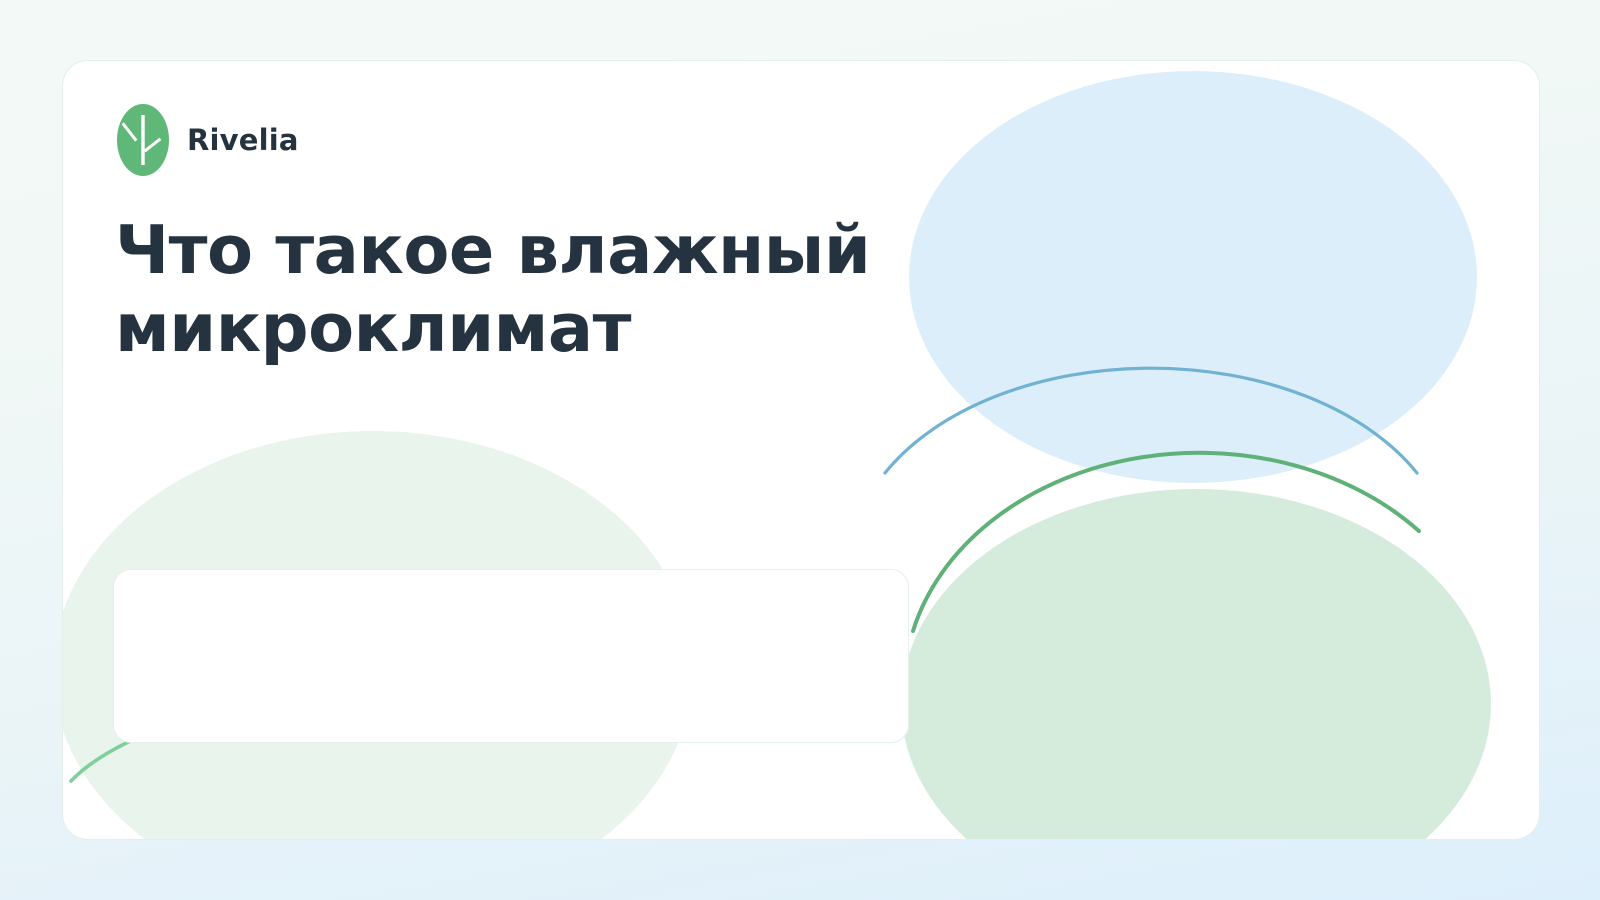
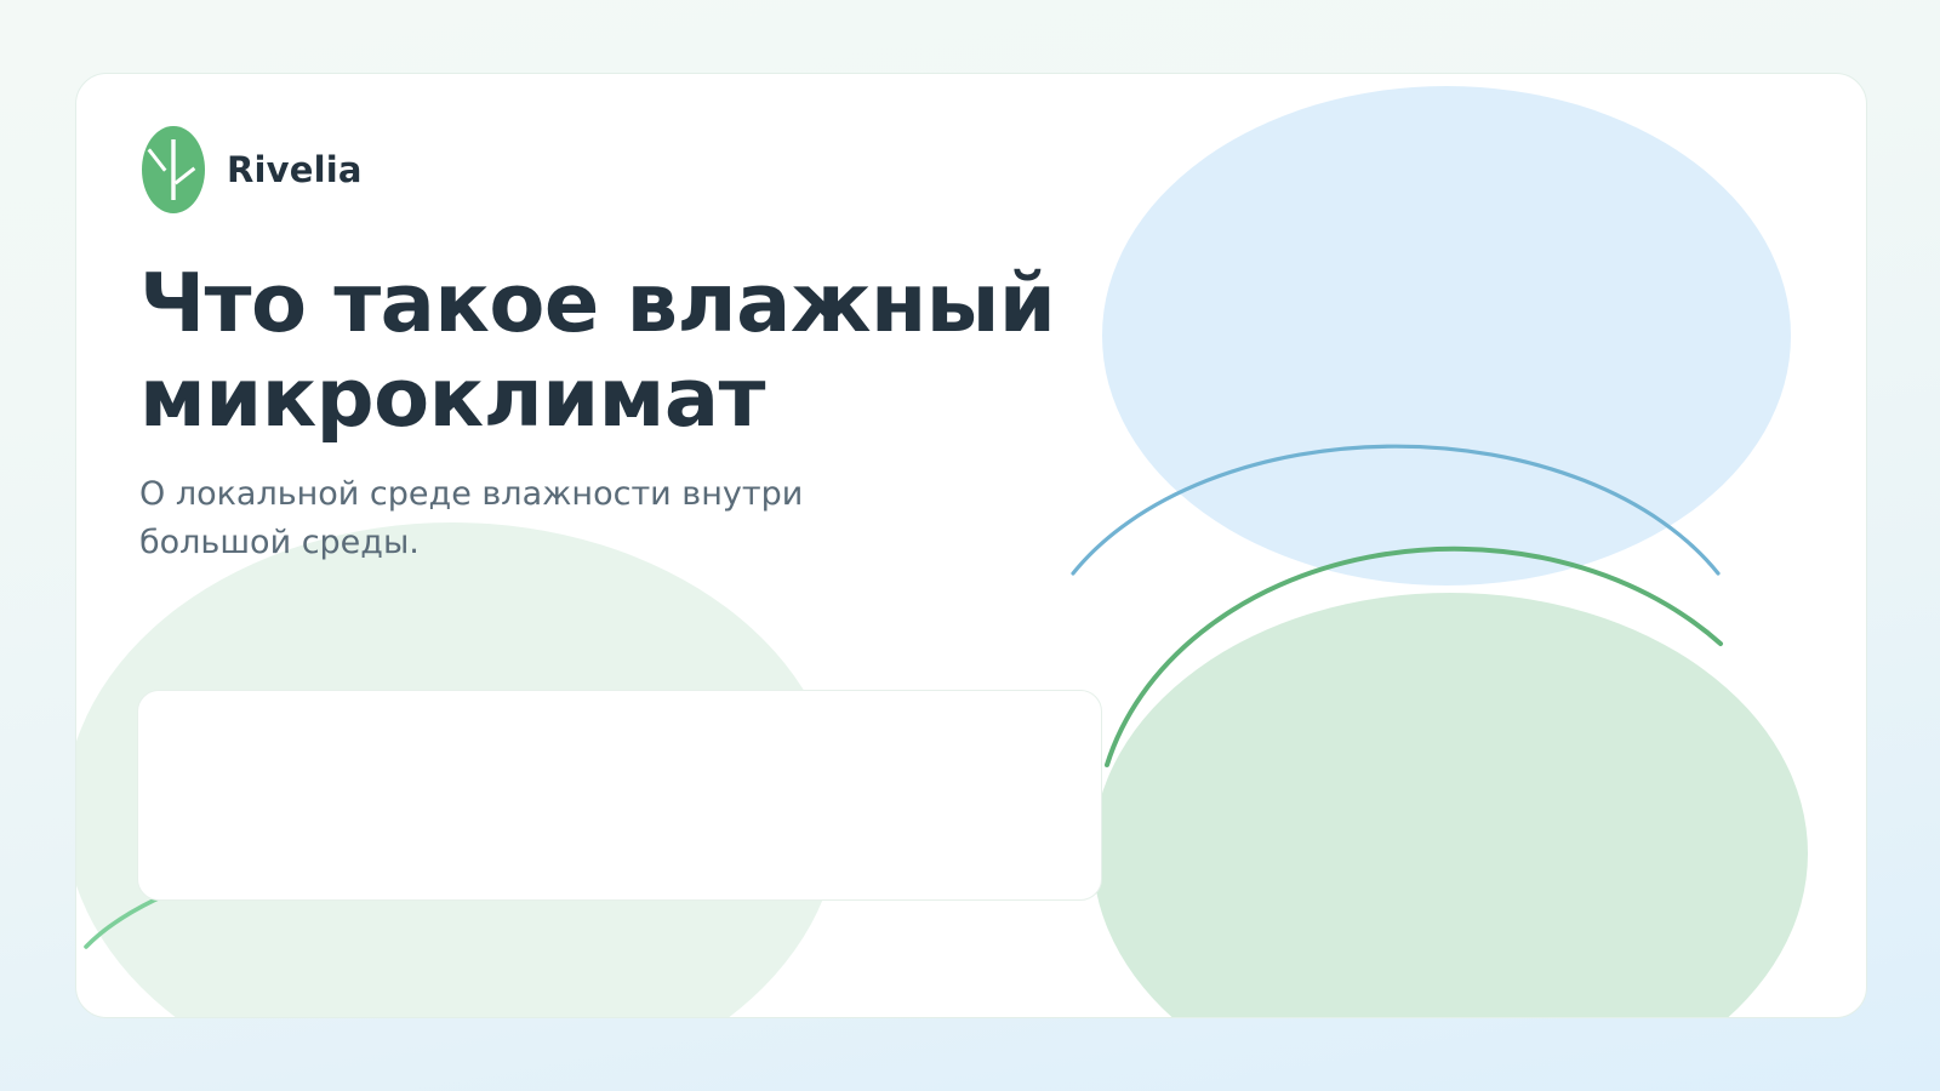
  Rivelia
  Что такое влажный микроклимат
+ О локальной среде влажности внутри большой среды.
